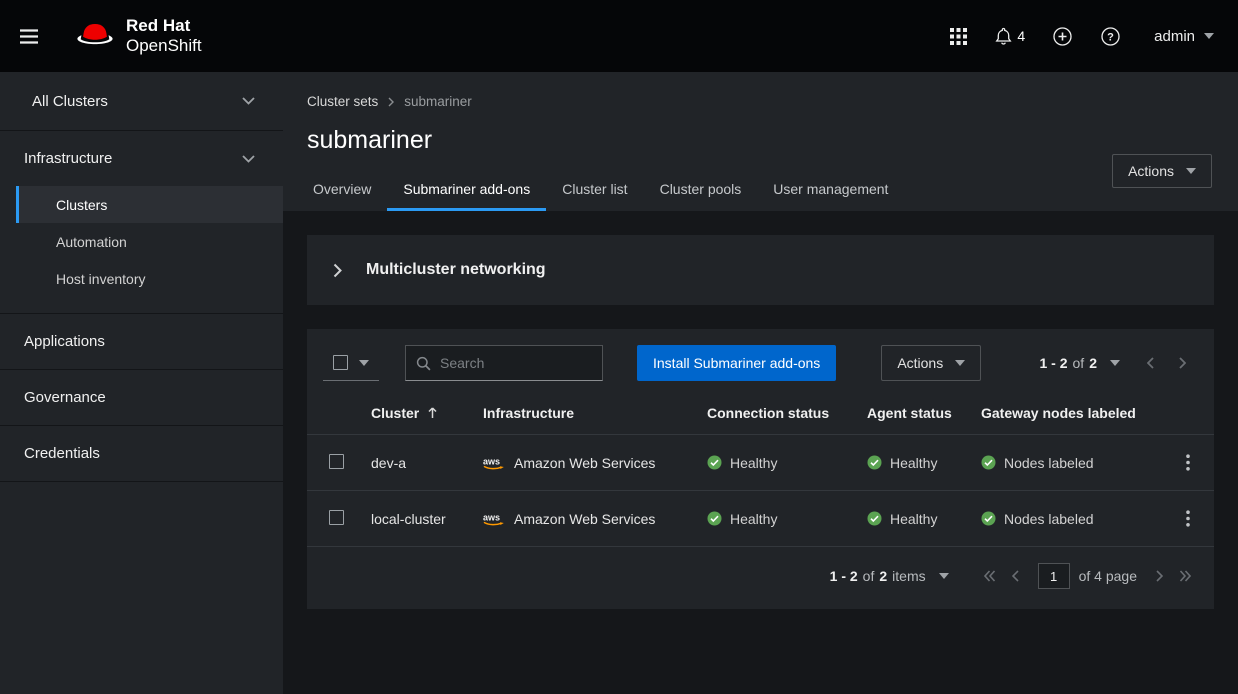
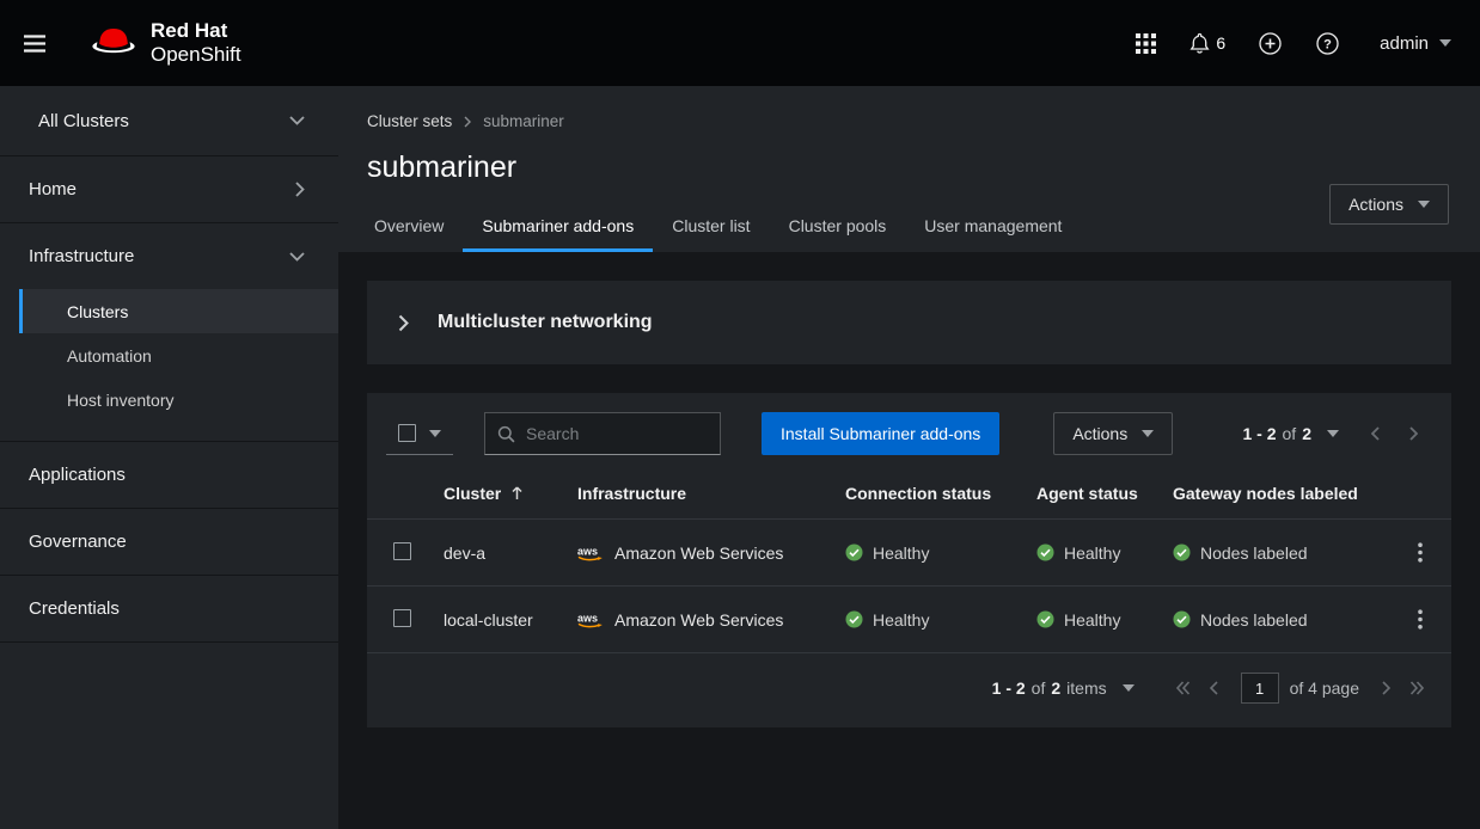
  Red Hat
  OpenShift
- 4
+ 6
  ?
  admin
  All Clusters
+ Home
  Infrastructure
  Clusters
  Automation
  Host inventory
  Applications
  Governance
  Credentials
  Cluster sets
  submariner
  submariner
  Actions
  Overview
  Submariner add-ons
  Cluster list
  Cluster pools
  User management
  Multicluster networking
  Search
  Install Submariner add-ons
  Actions
  1 - 2
  of
  2
  	Cluster	Infrastructure	Connection status	Agent status	Gateway nodes labeled
  	dev-a	aws Amazon Web Services	Healthy	Healthy	Nodes labeled
  	local-cluster	aws Amazon Web Services	Healthy	Healthy	Nodes labeled
  1 - 2
  of
  2
  items
  1
  of 4 page
